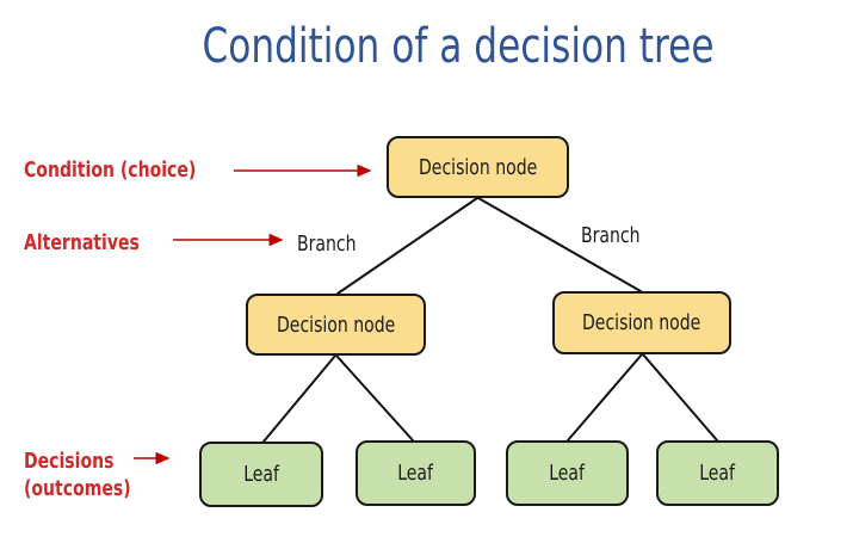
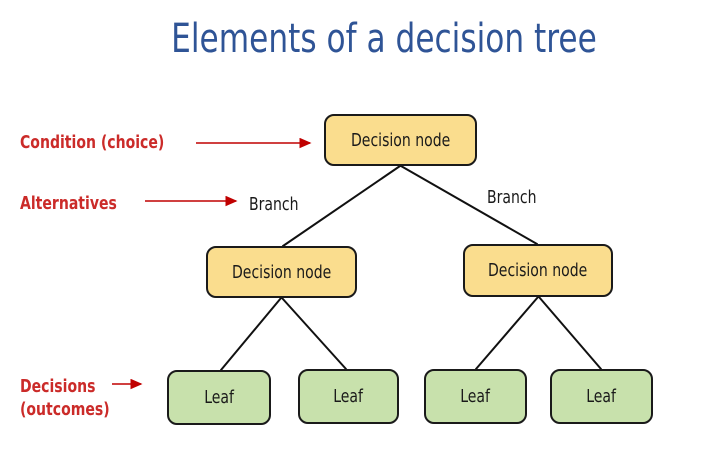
- Condition of a decision tree
+ Elements of a decision tree
  Decision node
  Decision node
  Decision node
  Leaf
  Leaf
  Leaf
  Leaf
  Branch
  Branch
  Condition (choice)
  Alternatives
  Decisions
  (outcomes)
